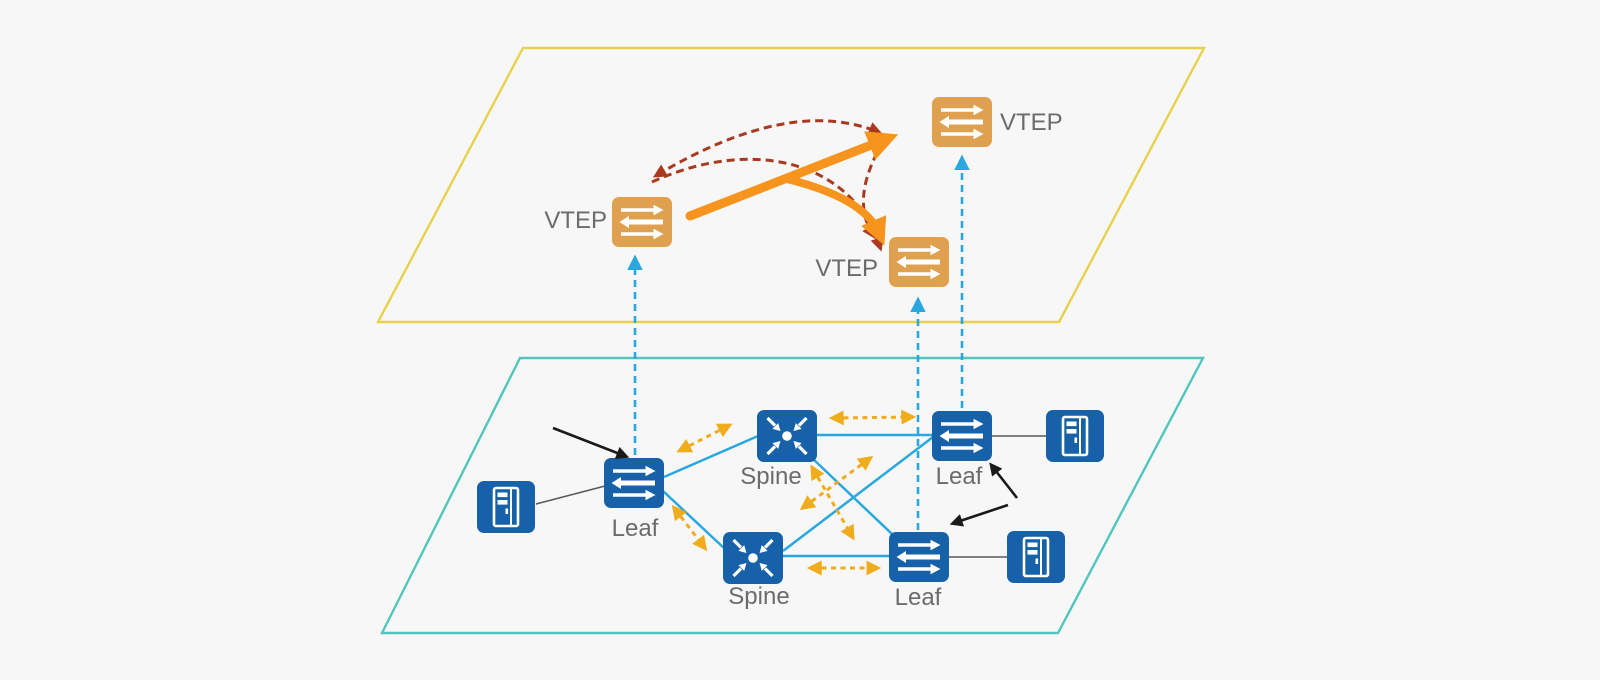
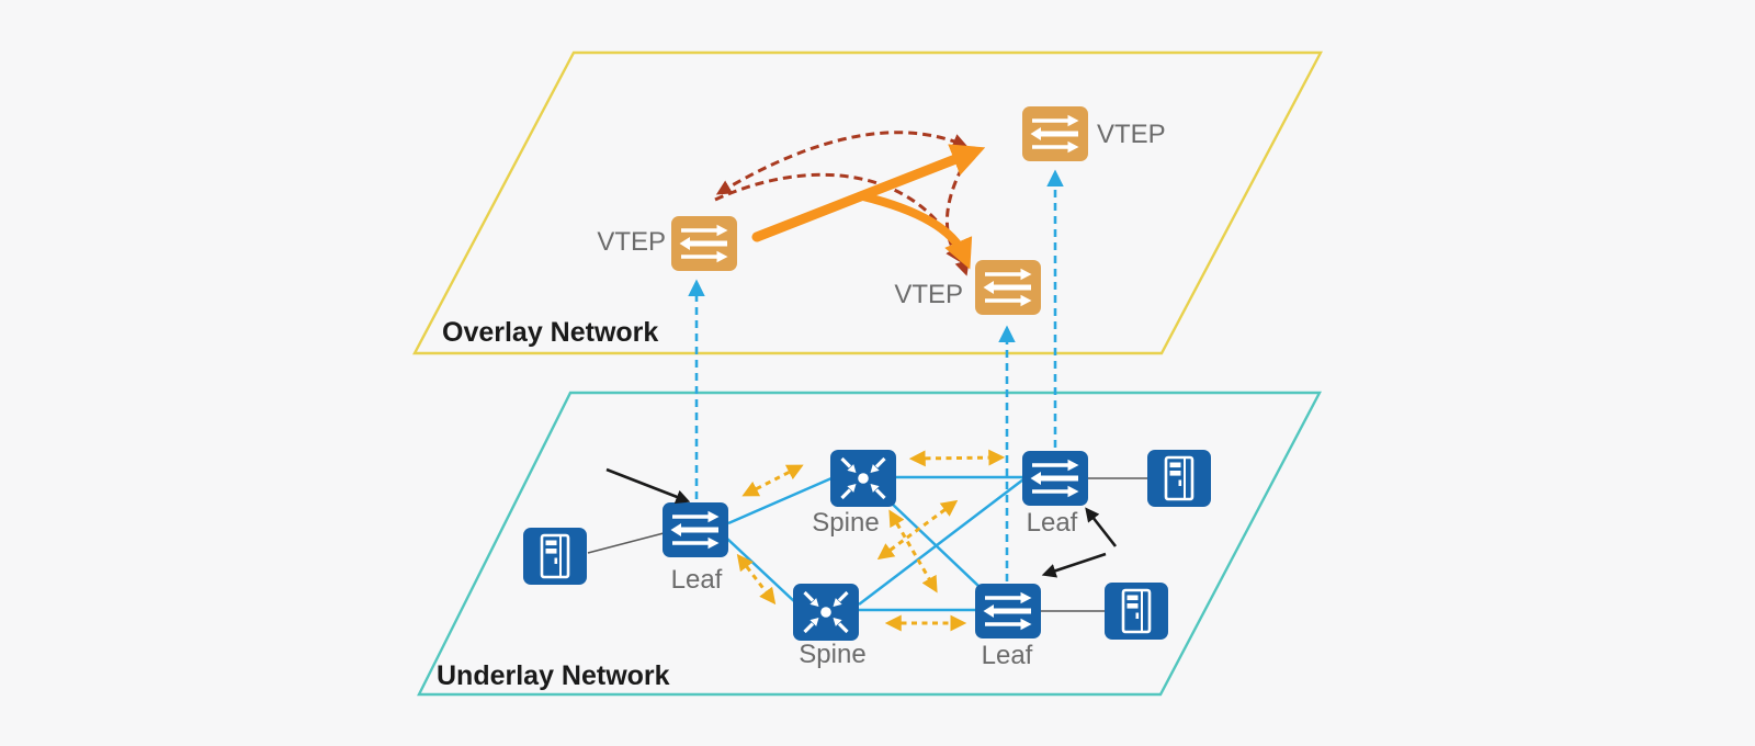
+ Overlay Network
+ Underlay Network
  VTEP
  VTEP
  VTEP
  Leaf
  Leaf
  Leaf
  Spine
  Spine
